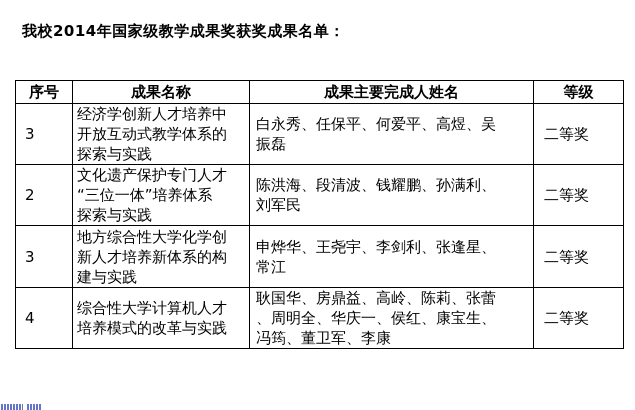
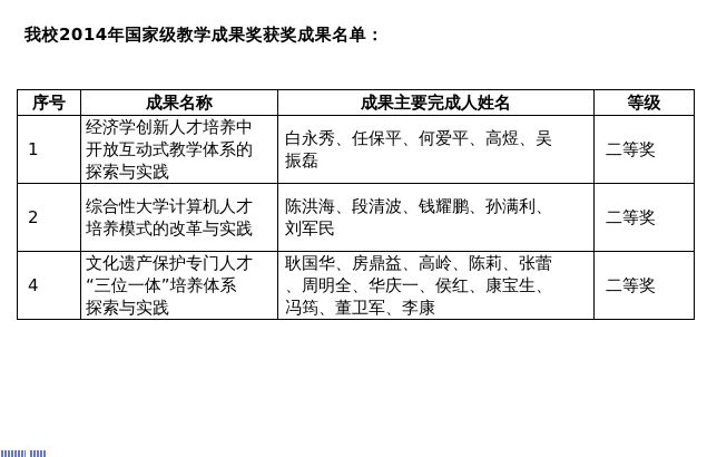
  我校2014年国家级教学成果奖获奖成果名单：
  序号	成果名称	成果主要完成人姓名	等级
- 3	经济学创新人才培养中 开放互动式教学体系的 探索与实践	白永秀、任保平、何爱平、高煜、吴 振磊	二等奖
+ 1	经济学创新人才培养中 开放互动式教学体系的 探索与实践	白永秀、任保平、何爱平、高煜、吴 振磊	二等奖
- 2	文化遗产保护专门人才 “三位一体”培养体系 探索与实践	陈洪海、段清波、钱耀鹏、孙满利、 刘军民	二等奖
+ 2	综合性大学计算机人才 培养模式的改革与实践	陈洪海、段清波、钱耀鹏、孙满利、 刘军民	二等奖
- 3	地方综合性大学化学创 新人才培养新体系的构 建与实践	申烨华、王尧宇、李剑利、张逢星、 常江	二等奖
- 4	综合性大学计算机人才 培养模式的改革与实践	耿国华、房鼎益、高岭、陈莉、张蕾 、周明全、华庆一、侯红、康宝生、 冯筠、董卫军、李康	二等奖
+ 4	文化遗产保护专门人才 “三位一体”培养体系 探索与实践	耿国华、房鼎益、高岭、陈莉、张蕾 、周明全、华庆一、侯红、康宝生、 冯筠、董卫军、李康	二等奖
